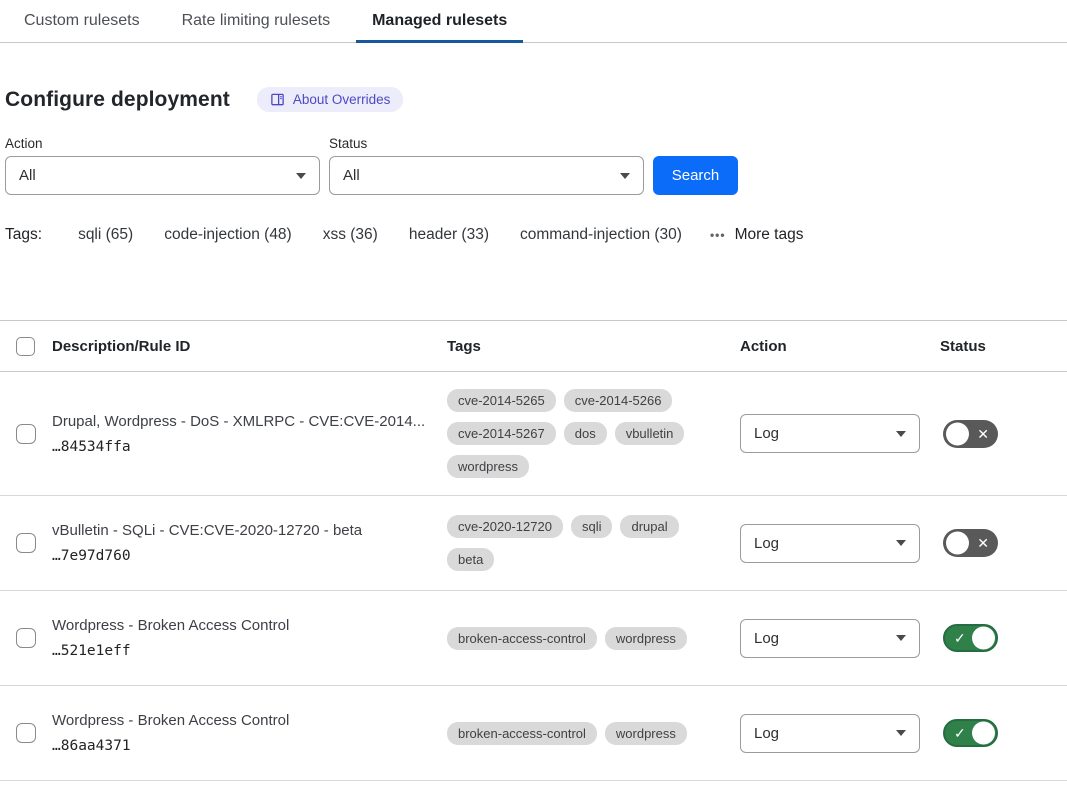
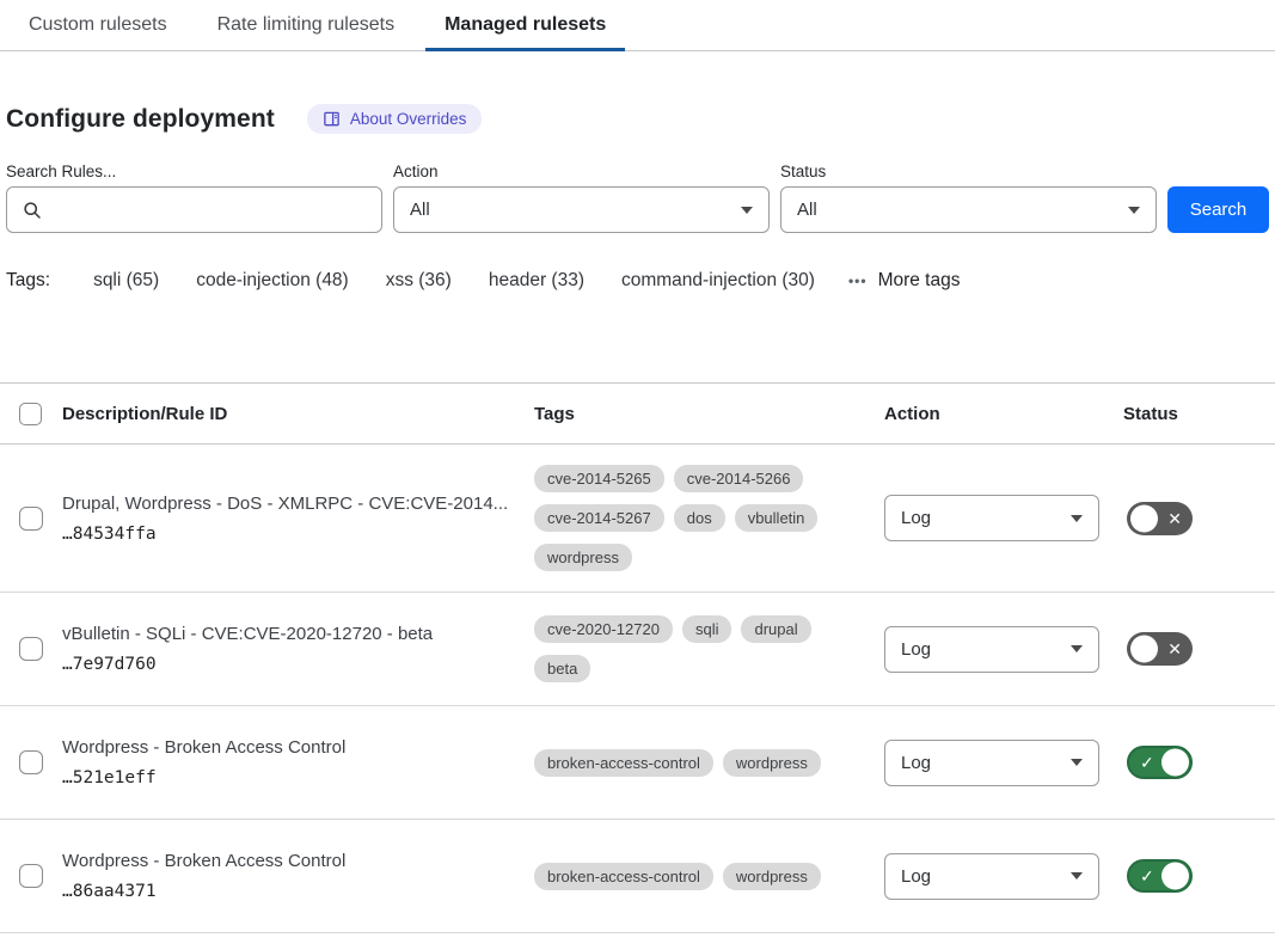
  Custom rulesets
  Rate limiting rulesets
  Managed rulesets
  Configure deployment
  About Overrides
+ Search Rules...
  Action
  All
  Status
  All
  Search
  Tags:
  sqli (65) code-injection (48) xss (36) header (33) command-injection (30)
  •••
  More tags
  Description/Rule ID
  Tags
  Action
  Status
  Drupal, Wordpress - DoS - XMLRPC - CVE:CVE-2014...
  …84534ffa
  cve-2014-5265
  cve-2014-5266
  cve-2014-5267
  dos
  vbulletin
  wordpress
  Log
  ✕
  vBulletin - SQLi - CVE:CVE-2020-12720 - beta
  …7e97d760
  cve-2020-12720
  sqli
  drupal
  beta
  Log
  ✕
  Wordpress - Broken Access Control
  …521e1eff
  broken-access-control
  wordpress
  Log
  ✓
  Wordpress - Broken Access Control
  …86aa4371
  broken-access-control
  wordpress
  Log
  ✓
